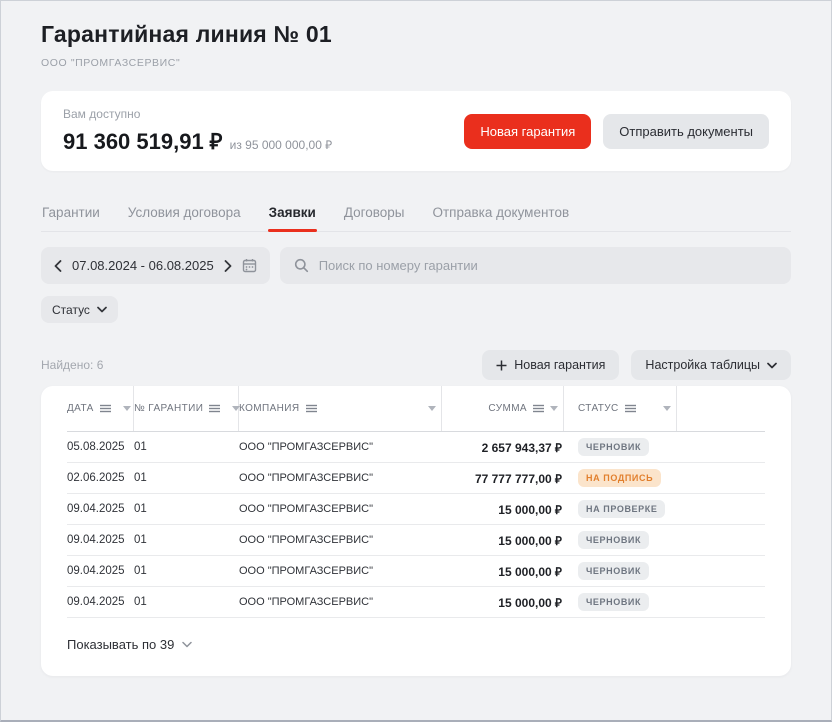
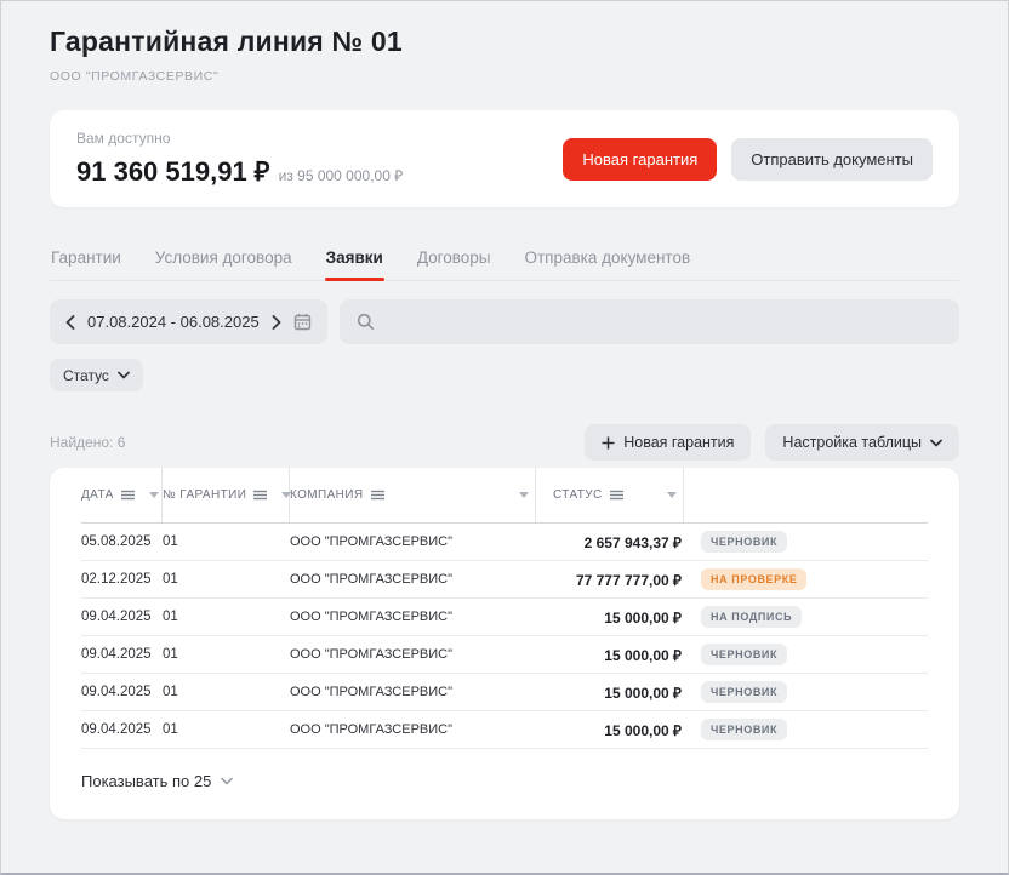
  Гарантийная линия № 01
  ООО "ПРОМГАЗСЕРВИС"
  Вам доступно
  91 360 519,91 ₽
  из 95 000 000,00 ₽
  Новая гарантия
  Отправить документы
  Гарантии
  Условия договора
  Заявки
  Договоры
  Отправка документов
  07.08.2024 - 06.08.2025
- Поиск по номеру гарантии
  Статус
  Найдено: 6
  Новая гарантия
  Настройка таблицы
  ДАТА
  № ГАРАНТИИ
  КОМПАНИЯ
- СУММА
  СТАТУС
  05.08.2025
  01
  ООО "ПРОМГАЗСЕРВИС"
  2 657 943,37 ₽
  ЧЕРНОВИК
- 02.06.2025
+ 02.12.2025
  01
  ООО "ПРОМГАЗСЕРВИС"
  77 777 777,00 ₽
- НА ПОДПИСЬ
+ НА ПРОВЕРКЕ
  09.04.2025
  01
  ООО "ПРОМГАЗСЕРВИС"
  15 000,00 ₽
- НА ПРОВЕРКЕ
+ НА ПОДПИСЬ
  09.04.2025
  01
  ООО "ПРОМГАЗСЕРВИС"
  15 000,00 ₽
  ЧЕРНОВИК
  09.04.2025
  01
  ООО "ПРОМГАЗСЕРВИС"
  15 000,00 ₽
  ЧЕРНОВИК
  09.04.2025
  01
  ООО "ПРОМГАЗСЕРВИС"
  15 000,00 ₽
  ЧЕРНОВИК
- Показывать по 39
+ Показывать по 25
